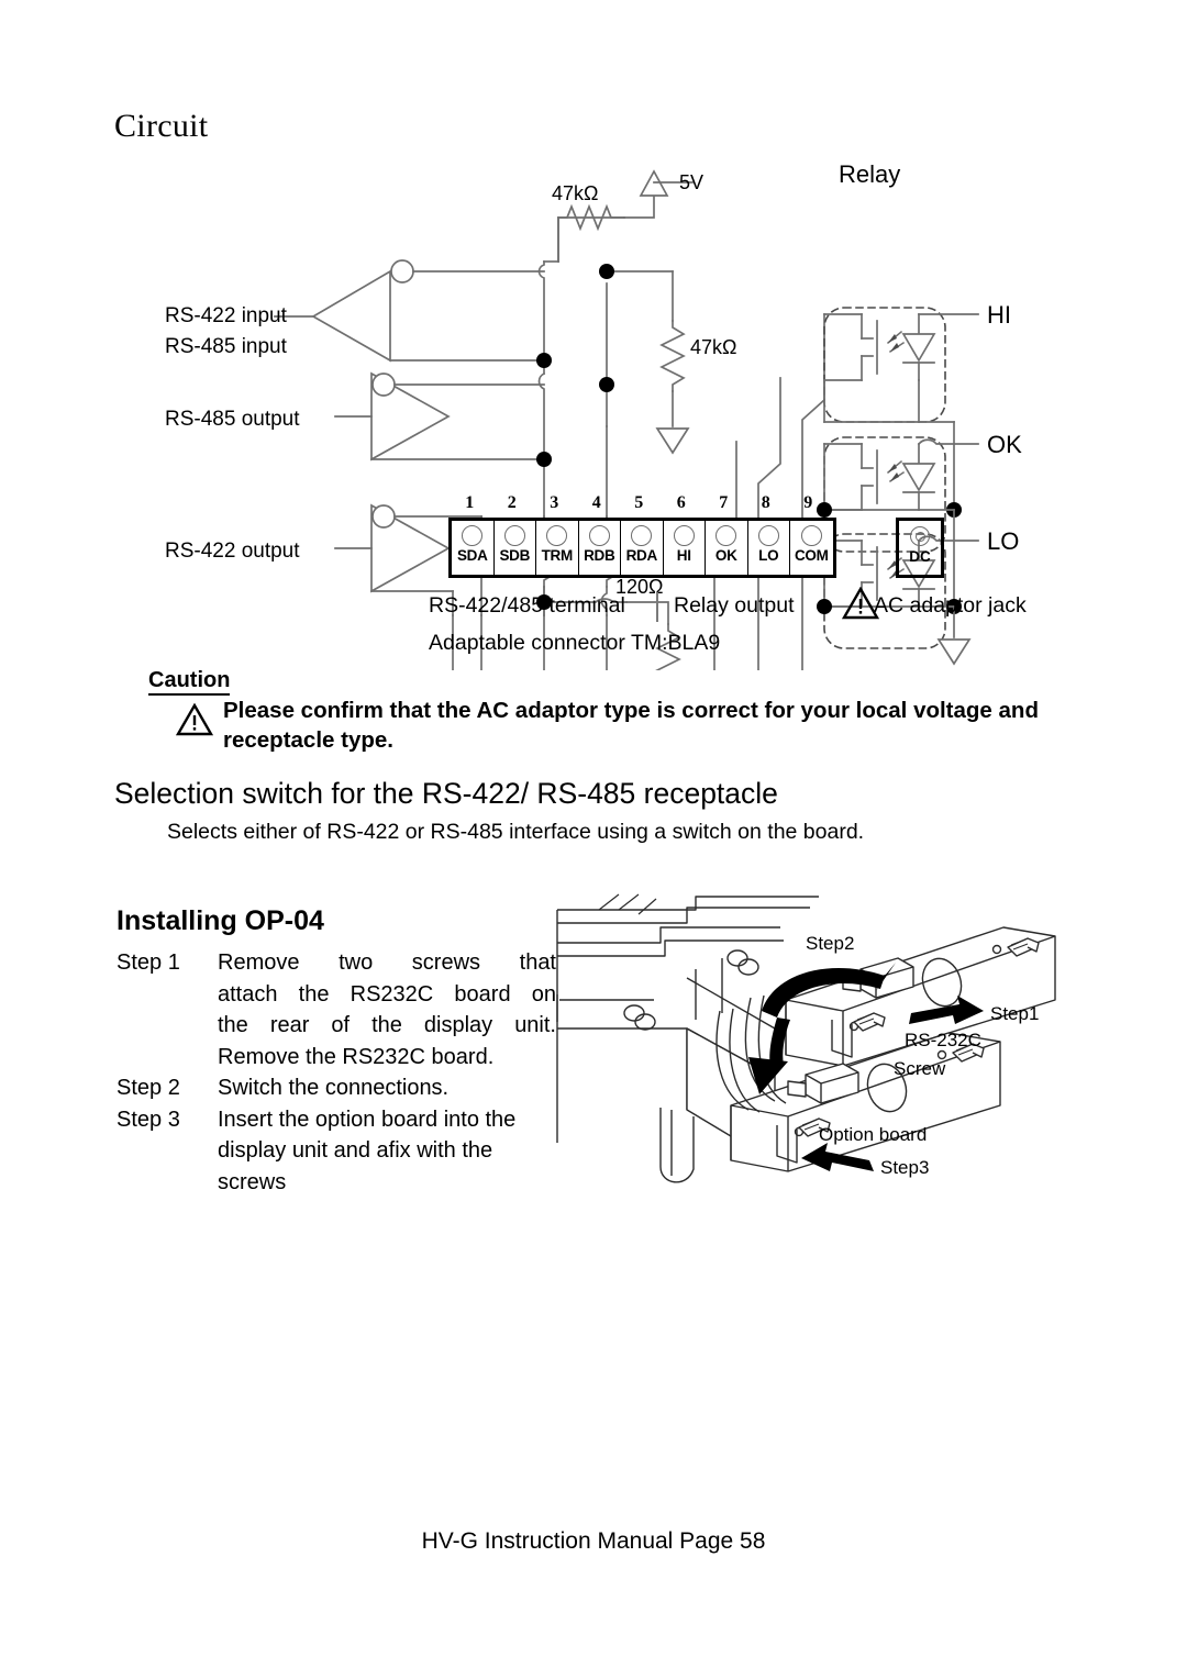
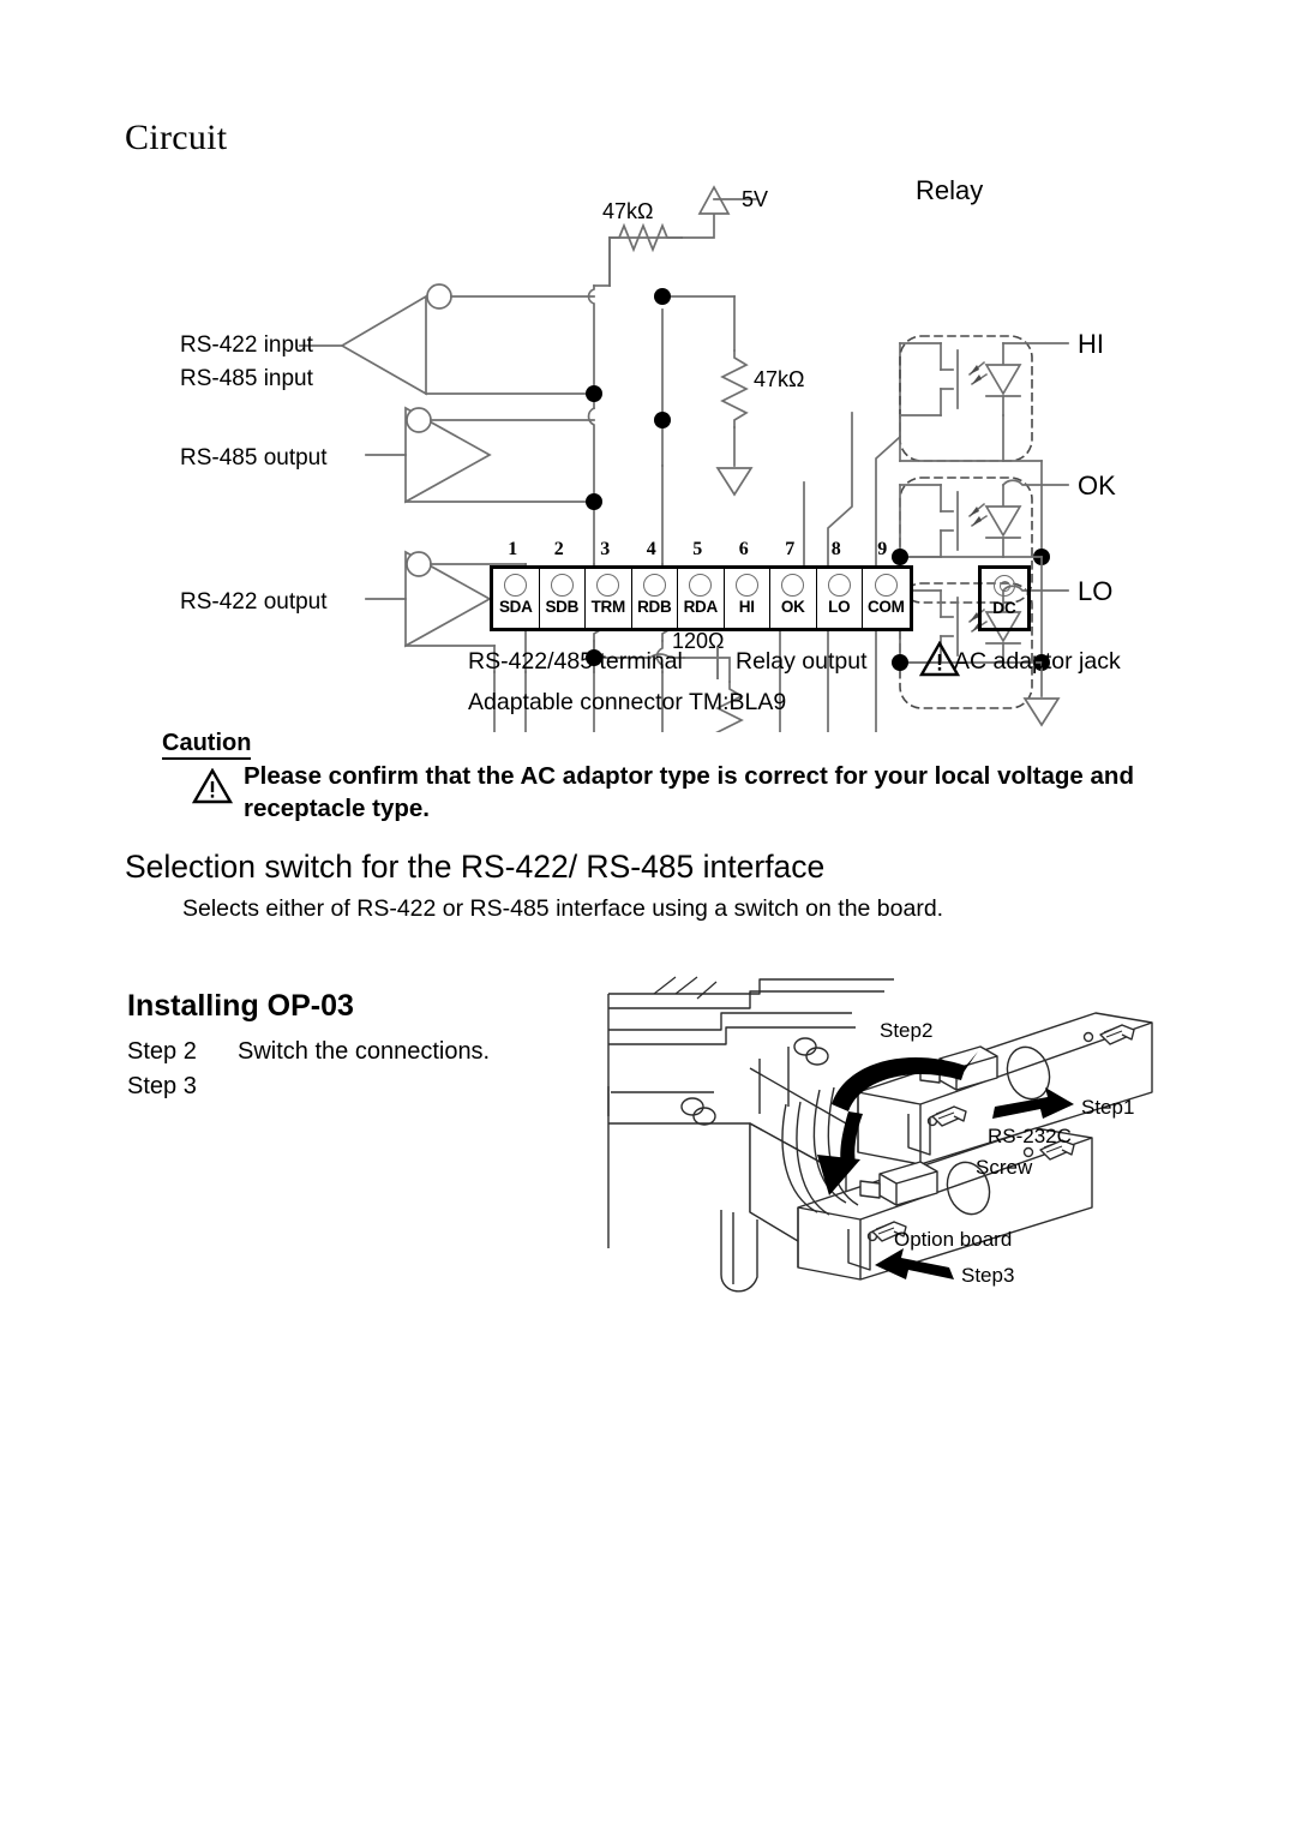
  Circuit
  RS-422 input
  RS-485 input
  RS-485 output
  RS-422 output
  5V
  47kΩ
  47kΩ
  120Ω
  Relay
  HI
  OK
  LO
  1
  2
  3
  4
  5
  6
  7
  8
  9
  SDA
  SDB
  TRM
  RDB
  RDA
  HI
  OK
  LO
  COM
  DC
  RS-422/485 terminal
  Relay output
  AC adaptor jack
  Adaptable connector TM:BLA9
  Caution
  Please confirm that the AC adaptor type is correct for your local voltage and receptacle type.
- Selection switch for the RS-422/ RS-485 receptacle
+ Selection switch for the RS-422/ RS-485 interface
  Selects either of RS-422 or RS-485 interface using a switch on the board.
- Installing OP-04
+ Installing OP-03
- Step 1
- Remove two screws that
- attach the RS232C board on
- the rear of the display unit.
- Remove the RS232C board.
  Step 2
  Switch the connections.
  Step 3
- Insert the option board into the
- display unit and afix with the
- screws
  Step2
  Step1
  RS-232C
  Screw
  Option board
  Step3
- HV-G Instruction Manual Page 58
